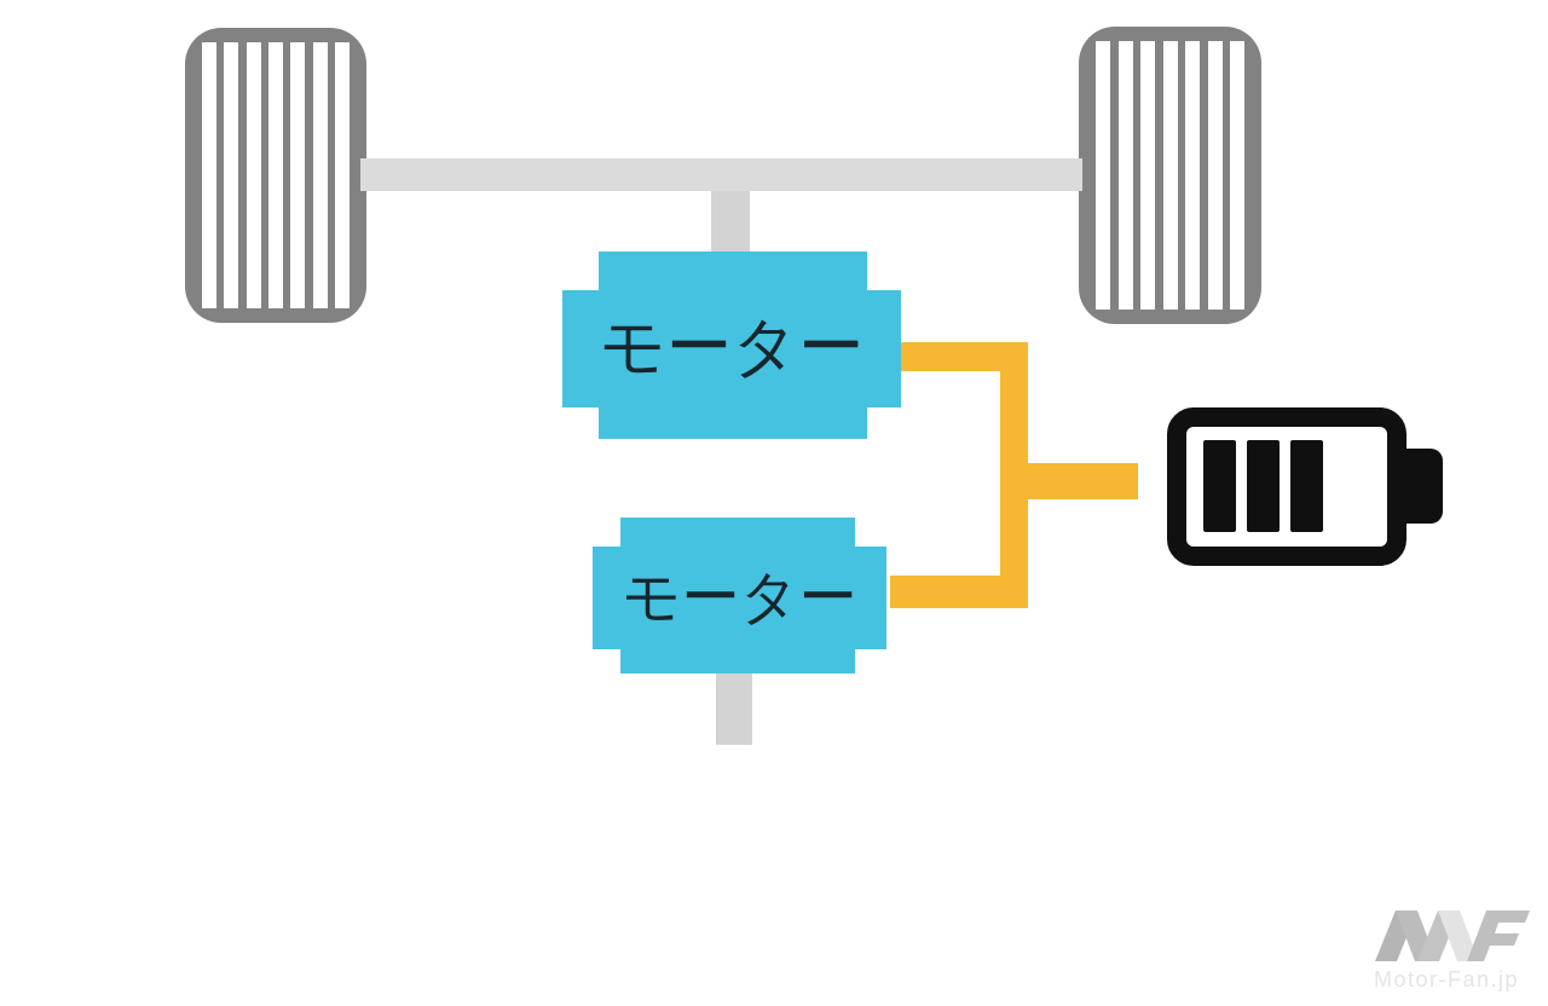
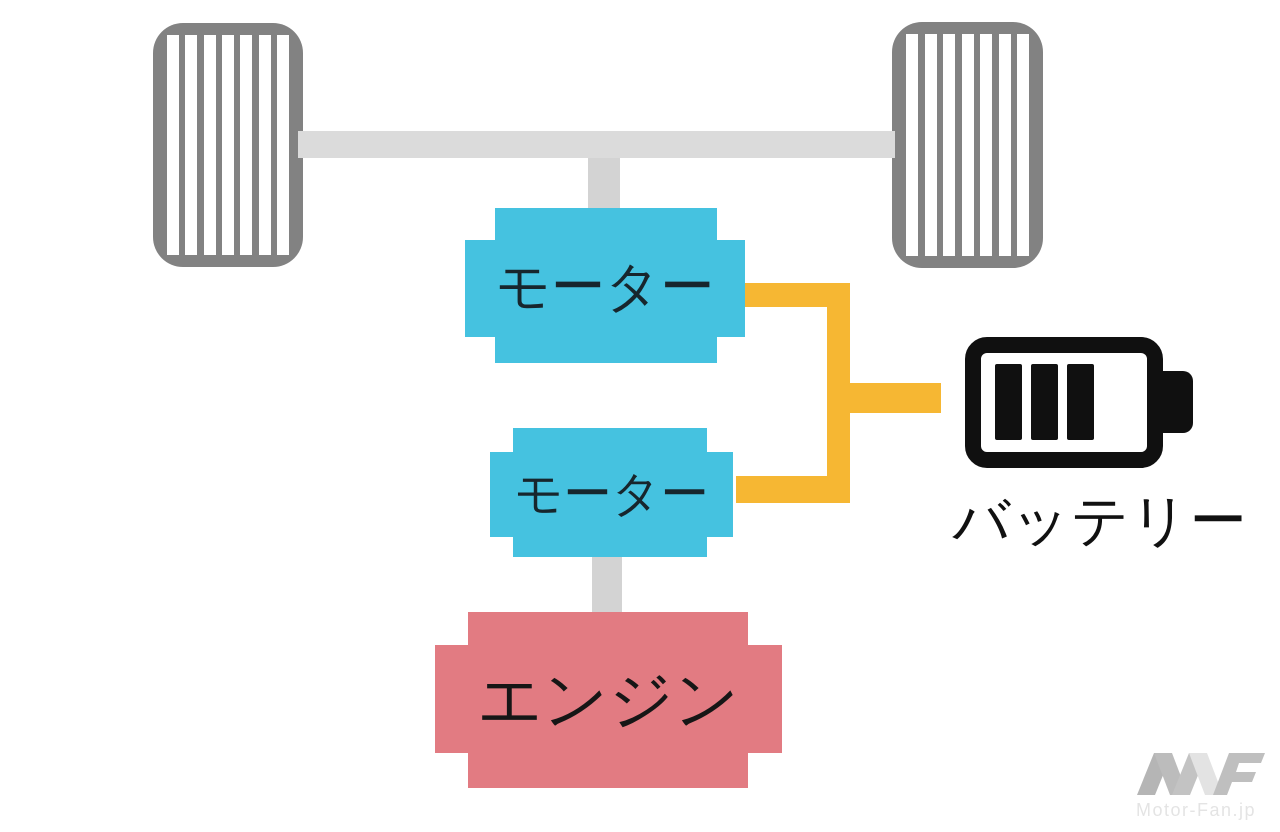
  モーター
  モーター
+ エンジン
+ バッテリー
  Motor-Fan.jp
